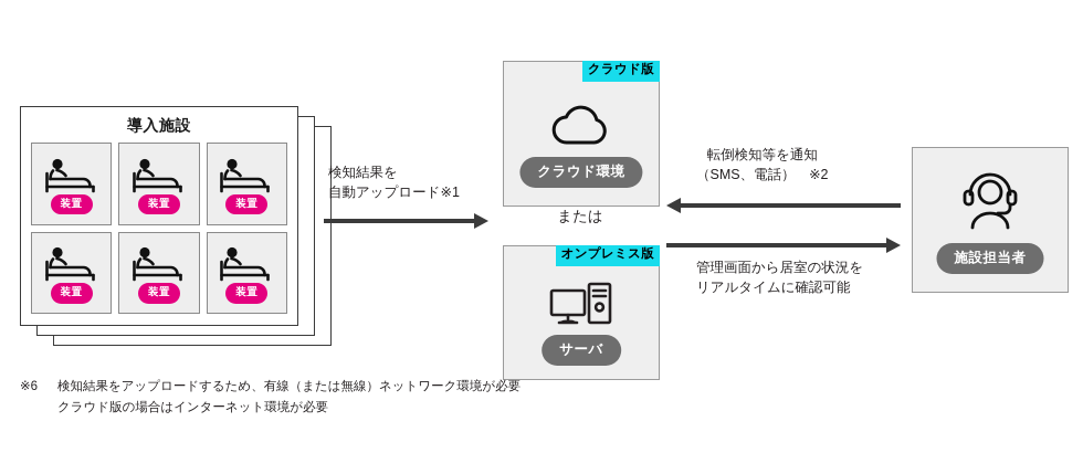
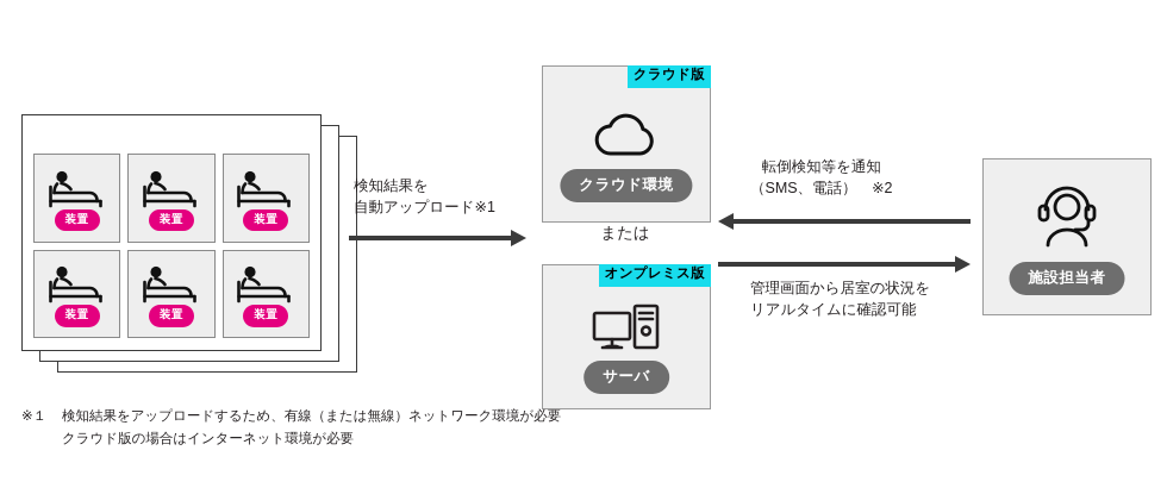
- 導入施設
  装置
  装置
  装置
  装置
  装置
  装置
  検知結果を
  自動アップロード※1
  クラウド版
  クラウド環境
  または
  オンプレミス版
  サーバ
  転倒検知等を通知
  （SMS、電話） ※2
  管理画面から居室の状況を
  リアルタイムに確認可能
  施設担当者
- ※6
+ ※１
  検知結果をアップロードするため、有線（または無線）ネットワーク環境が必要
  クラウド版の場合はインターネット環境が必要
